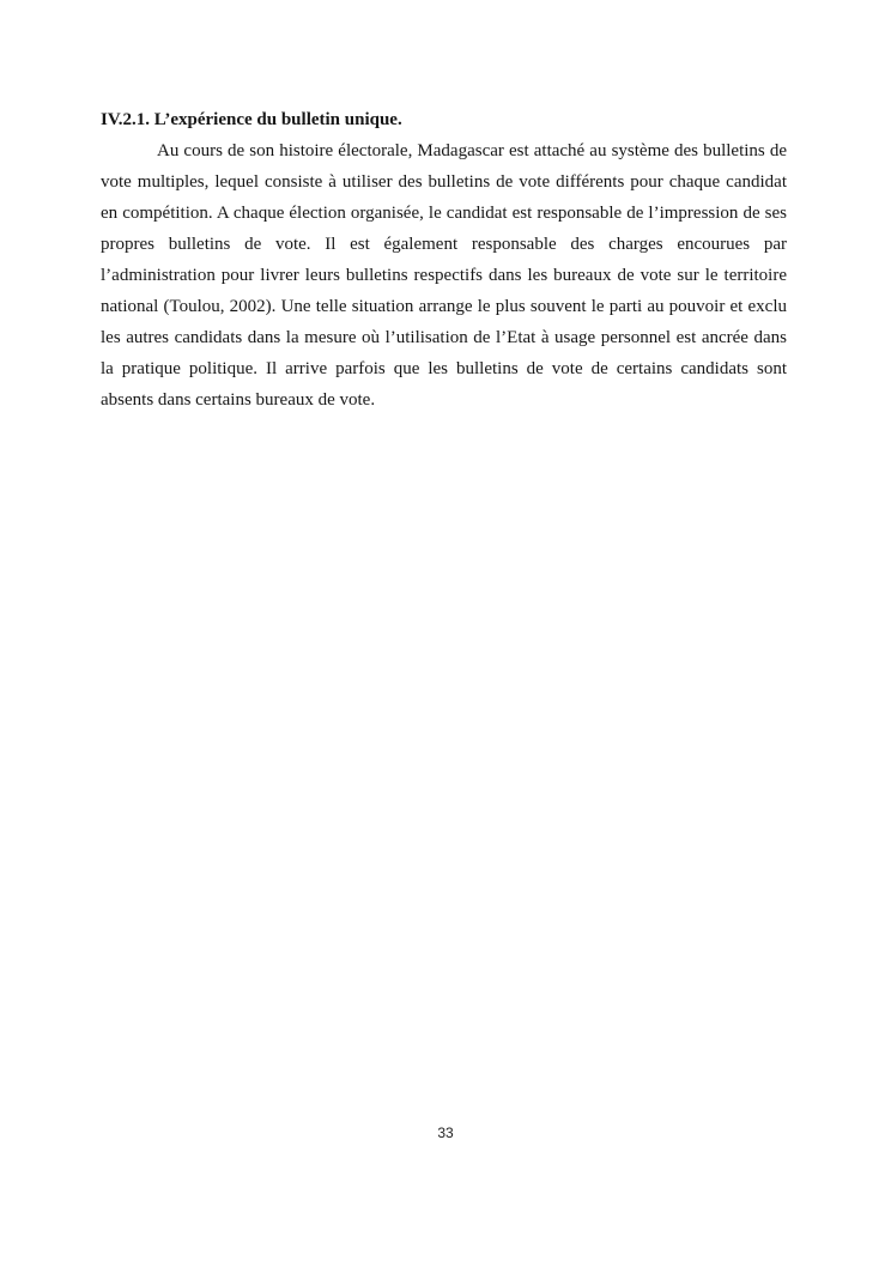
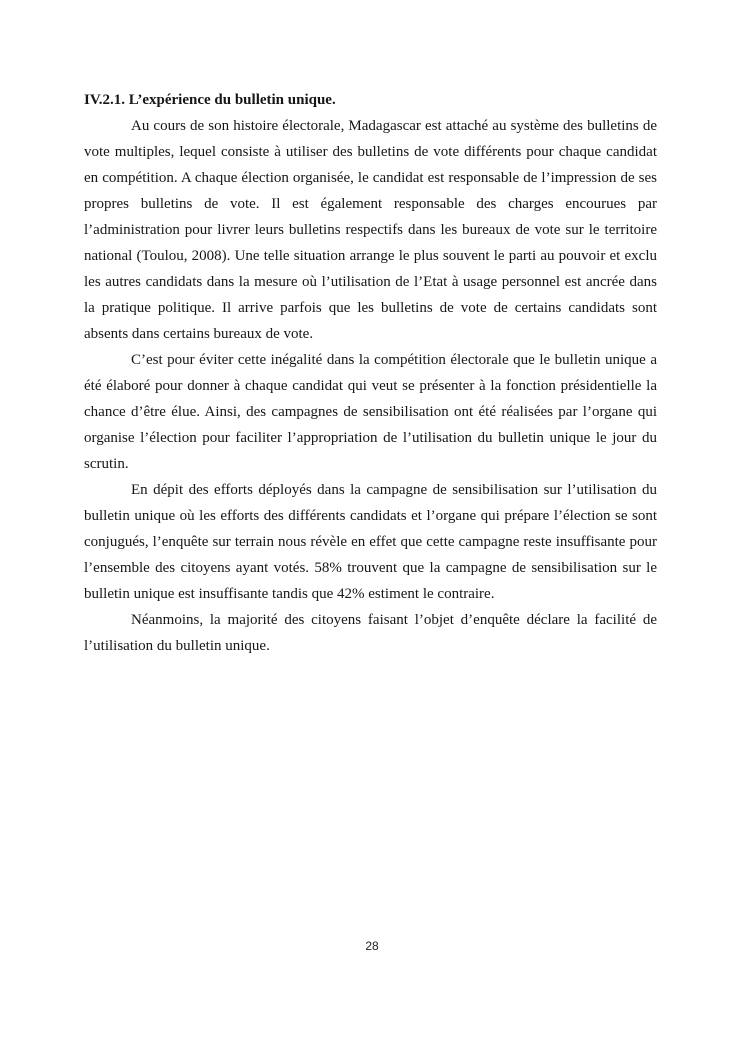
  IV.2.1. L’expérience du bulletin unique.
- Au cours de son histoire électorale, Madagascar est attaché au système des bulletins de vote multiples, lequel consiste à utiliser des bulletins de vote différents pour chaque candidat en compétition. A chaque élection organisée, le candidat est responsable de l’impression de ses propres bulletins de vote. Il est également responsable des charges encourues par l’administration pour livrer leurs bulletins respectifs dans les bureaux de vote sur le territoire national (Toulou, 2002). Une telle situation arrange le plus souvent le parti au pouvoir et exclu les autres candidats dans la mesure où l’utilisation de l’Etat à usage personnel est ancrée dans la pratique politique. Il arrive parfois que les bulletins de vote de certains candidats sont absents dans certains bureaux de vote.
+ Au cours de son histoire électorale, Madagascar est attaché au système des bulletins de vote multiples, lequel consiste à utiliser des bulletins de vote différents pour chaque candidat en compétition. A chaque élection organisée, le candidat est responsable de l’impression de ses propres bulletins de vote. Il est également responsable des charges encourues par l’administration pour livrer leurs bulletins respectifs dans les bureaux de vote sur le territoire national (Toulou, 2008). Une telle situation arrange le plus souvent le parti au pouvoir et exclu les autres candidats dans la mesure où l’utilisation de l’Etat à usage personnel est ancrée dans la pratique politique. Il arrive parfois que les bulletins de vote de certains candidats sont absents dans certains bureaux de vote.
+ C’est pour éviter cette inégalité dans la compétition électorale que le bulletin unique a été élaboré pour donner à chaque candidat qui veut se présenter à la fonction présidentielle la chance d’être élue. Ainsi, des campagnes de sensibilisation ont été réalisées par l’organe qui organise l’élection pour faciliter l’appropriation de l’utilisation du bulletin unique le jour du scrutin.
+ En dépit des efforts déployés dans la campagne de sensibilisation sur l’utilisation du bulletin unique où les efforts des différents candidats et l’organe qui prépare l’élection se sont conjugués, l’enquête sur terrain nous révèle en effet que cette campagne reste insuffisante pour l’ensemble des citoyens ayant votés. 58% trouvent que la campagne de sensibilisation sur le bulletin unique est insuffisante tandis que 42% estiment le contraire.
+ Néanmoins, la majorité des citoyens faisant l’objet d’enquête déclare la facilité de l’utilisation du bulletin unique.
- 33
+ 28
